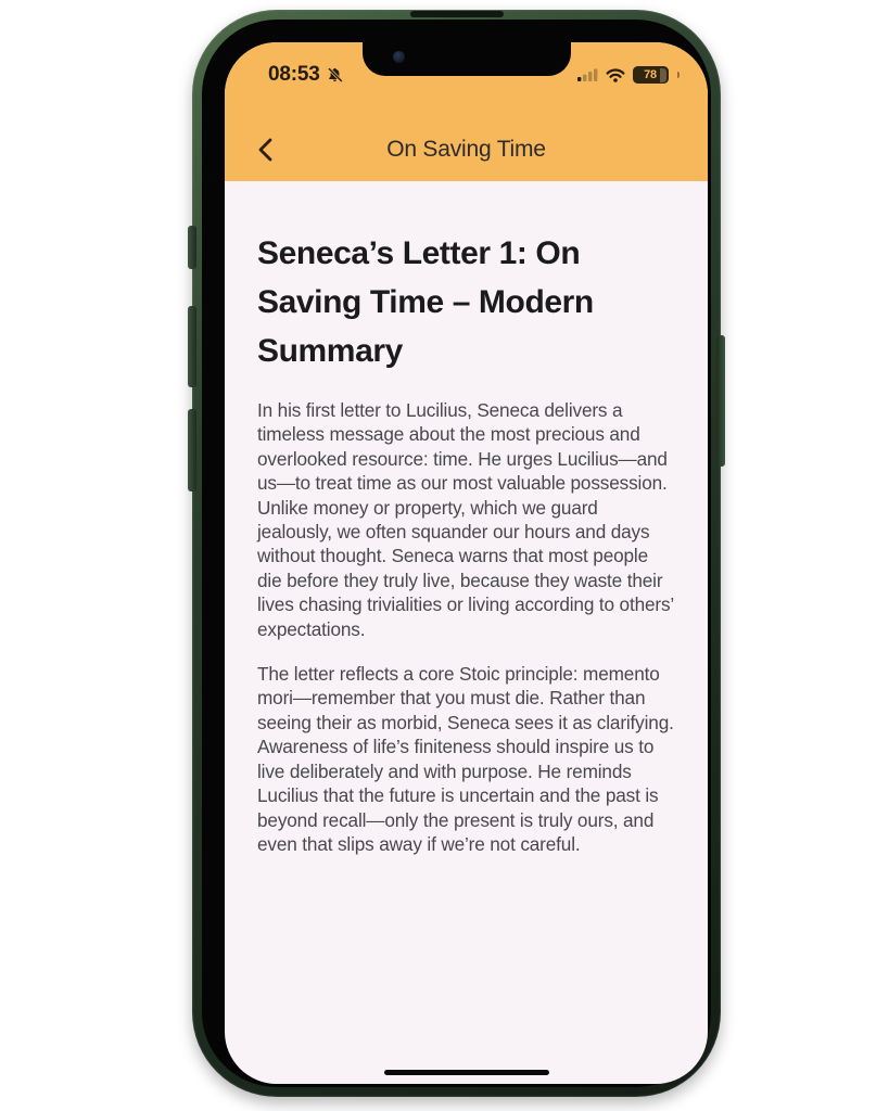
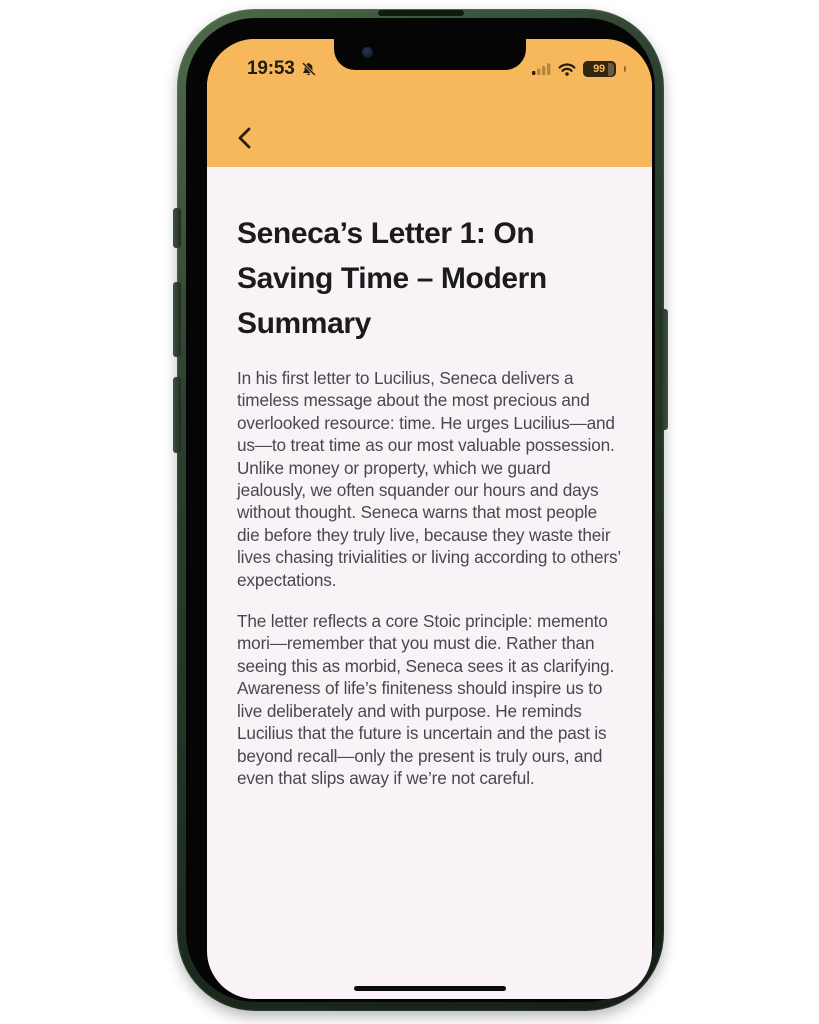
- 08:53
+ 19:53
- 78
+ 99
- On Saving Time
  Seneca’s Letter 1: On Saving Time – Modern Summary
  In his first letter to Lucilius, Seneca delivers a timeless message about the most precious and overlooked resource: time. He urges Lucilius—and us—to treat time as our most valuable possession. Unlike money or property, which we guard jealously, we often squander our hours and days without thought. Seneca warns that most people die before they truly live, because they waste their lives chasing trivialities or living according to others’ expectations.
- The letter reflects a core Stoic principle: memento mori—remember that you must die. Rather than seeing their as morbid, Seneca sees it as clarifying. Awareness of life’s finiteness should inspire us to live deliberately and with purpose. He reminds Lucilius that the future is uncertain and the past is beyond recall—only the present is truly ours, and even that slips away if we’re not careful.
+ The letter reflects a core Stoic principle: memento mori—remember that you must die. Rather than seeing this as morbid, Seneca sees it as clarifying. Awareness of life’s finiteness should inspire us to live deliberately and with purpose. He reminds Lucilius that the future is uncertain and the past is beyond recall—only the present is truly ours, and even that slips away if we’re not careful.
